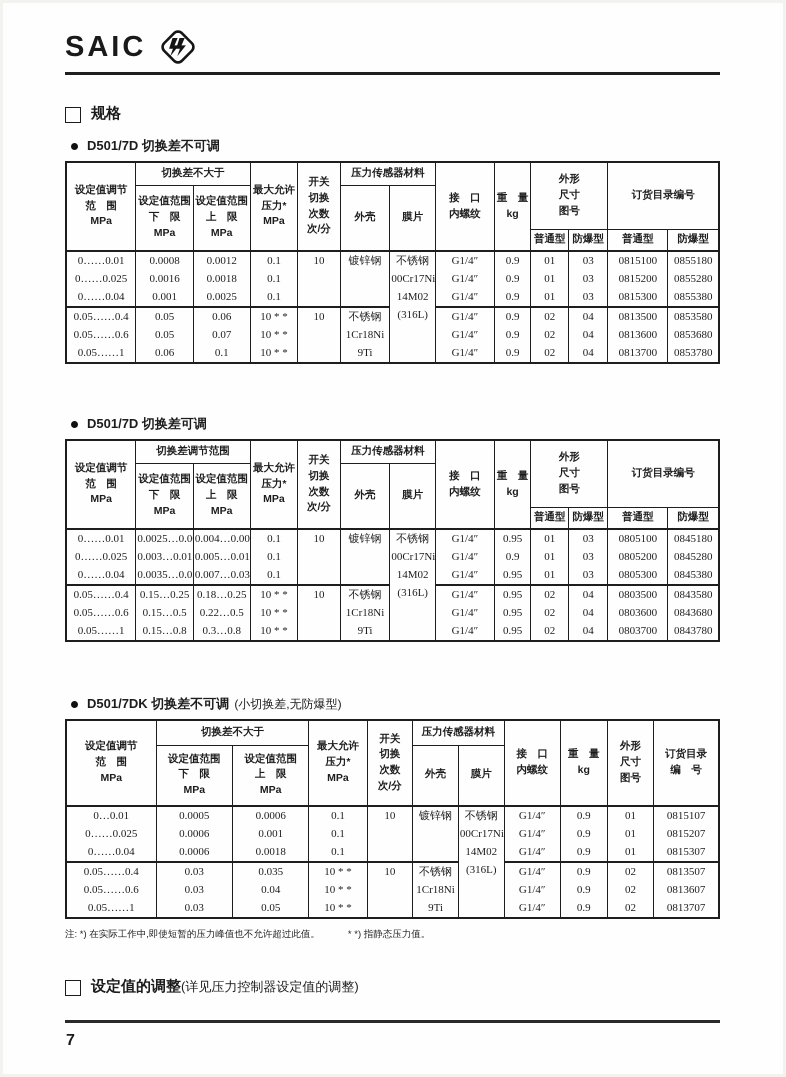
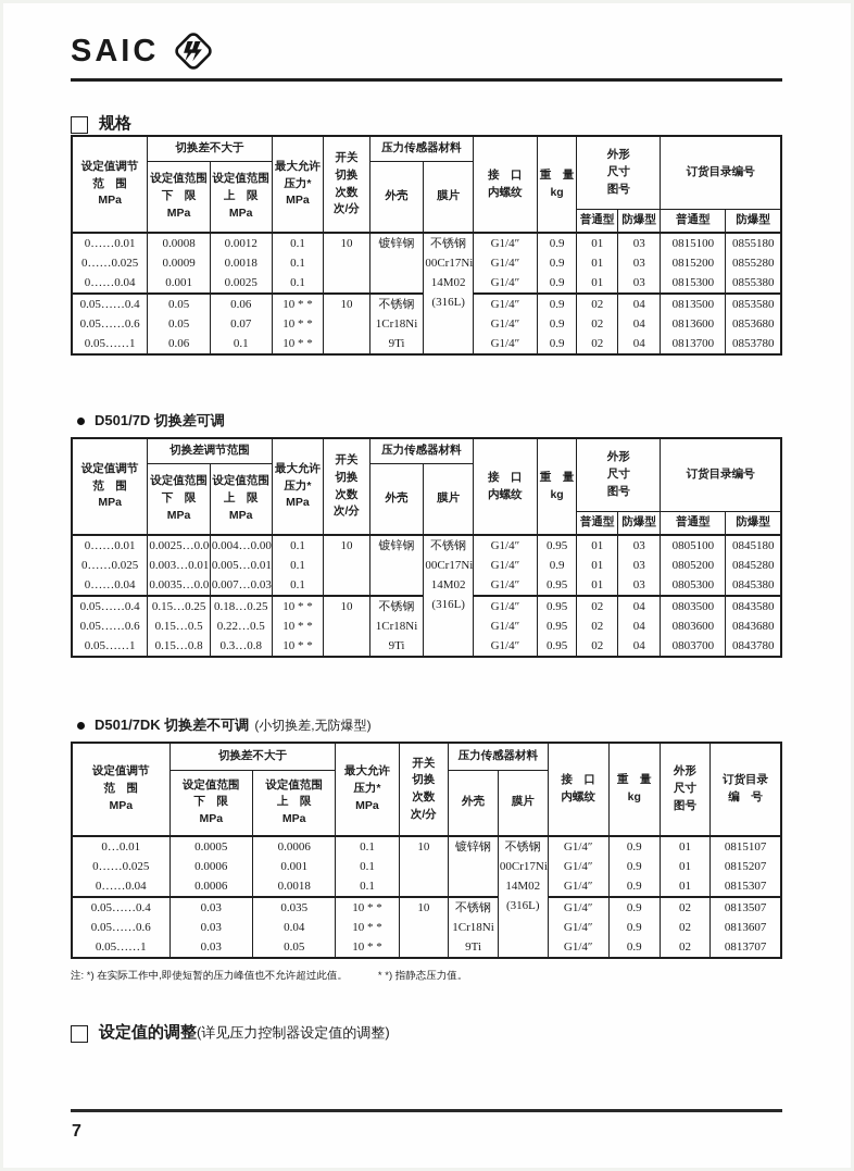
  SAIC
  规格
- D501/7D 切换差不可调
  设定值调节 范 围 MPa	切换差不大于	最大允许 压力* MPa	开关 切换 次数 次/分	压力传感器材料	接 口 内螺纹	重 量 kg	外形 尺寸 图号	订货目录编号
  设定值范围 下 限 MPa	设定值范围 上 限 MPa	外壳	膜片
  普通型	防爆型	普通型	防爆型
  0……0.01	0.0008	0.0012	0.1	10	镀锌钢	不锈钢 00Cr17Ni 14M02 (316L)	G1/4″	0.9	01	03	0815100	0855180
- 0……0.025	0.0016	0.0018	0.1	G1/4″	0.9	01	03	0815200	0855280
+ 0……0.025	0.0009	0.0018	0.1	G1/4″	0.9	01	03	0815200	0855280
  0……0.04	0.001	0.0025	0.1	G1/4″	0.9	01	03	0815300	0855380
  0.05……0.4	0.05	0.06	10 * *	10	不锈钢 1Cr18Ni 9Ti	G1/4″	0.9	02	04	0813500	0853580
  0.05……0.6	0.05	0.07	10 * *	G1/4″	0.9	02	04	0813600	0853680
  0.05……1	0.06	0.1	10 * *	G1/4″	0.9	02	04	0813700	0853780
  D501/7D 切换差可调
  设定值调节 范 围 MPa	切换差调节范围	最大允许 压力* MPa	开关 切换 次数 次/分	压力传感器材料	接 口 内螺纹	重 量 kg	外形 尺寸 图号	订货目录编号
  设定值范围 下 限 MPa	设定值范围 上 限 MPa	外壳	膜片
  普通型	防爆型	普通型	防爆型
  0……0.01	0.0025…0.0	0.004…0.00	0.1	10	镀锌钢	不锈钢 00Cr17Ni 14M02 (316L)	G1/4″	0.95	01	03	0805100	0845180
  0……0.025	0.003…0.01	0.005…0.01	0.1	G1/4″	0.9	01	03	0805200	0845280
  0……0.04	0.0035…0.0	0.007…0.03	0.1	G1/4″	0.95	01	03	0805300	0845380
  0.05……0.4	0.15…0.25	0.18…0.25	10 * *	10	不锈钢 1Cr18Ni 9Ti	G1/4″	0.95	02	04	0803500	0843580
  0.05……0.6	0.15…0.5	0.22…0.5	10 * *	G1/4″	0.95	02	04	0803600	0843680
  0.05……1	0.15…0.8	0.3…0.8	10 * *	G1/4″	0.95	02	04	0803700	0843780
  D501/7DK 切换差不可调
  (小切换差,无防爆型)
  设定值调节 范 围 MPa	切换差不大于	最大允许 压力* MPa	开关 切换 次数 次/分	压力传感器材料	接 口 内螺纹	重 量 kg	外形 尺寸 图号	订货目录 编 号
  设定值范围 下 限 MPa	设定值范围 上 限 MPa	外壳	膜片
  0…0.01	0.0005	0.0006	0.1	10	镀锌钢	不锈钢 00Cr17Ni 14M02 (316L)	G1/4″	0.9	01	0815107
  0……0.025	0.0006	0.001	0.1	G1/4″	0.9	01	0815207
  0……0.04	0.0006	0.0018	0.1	G1/4″	0.9	01	0815307
  0.05……0.4	0.03	0.035	10 * *	10	不锈钢 1Cr18Ni 9Ti	G1/4″	0.9	02	0813507
  0.05……0.6	0.03	0.04	10 * *	G1/4″	0.9	02	0813607
  0.05……1	0.03	0.05	10 * *	G1/4″	0.9	02	0813707
  注: *) 在实际工作中,即使短暂的压力峰值也不允许超过此值。
  * *) 指静态压力值。
  设定值的调整(详见压力控制器设定值的调整)
  7
